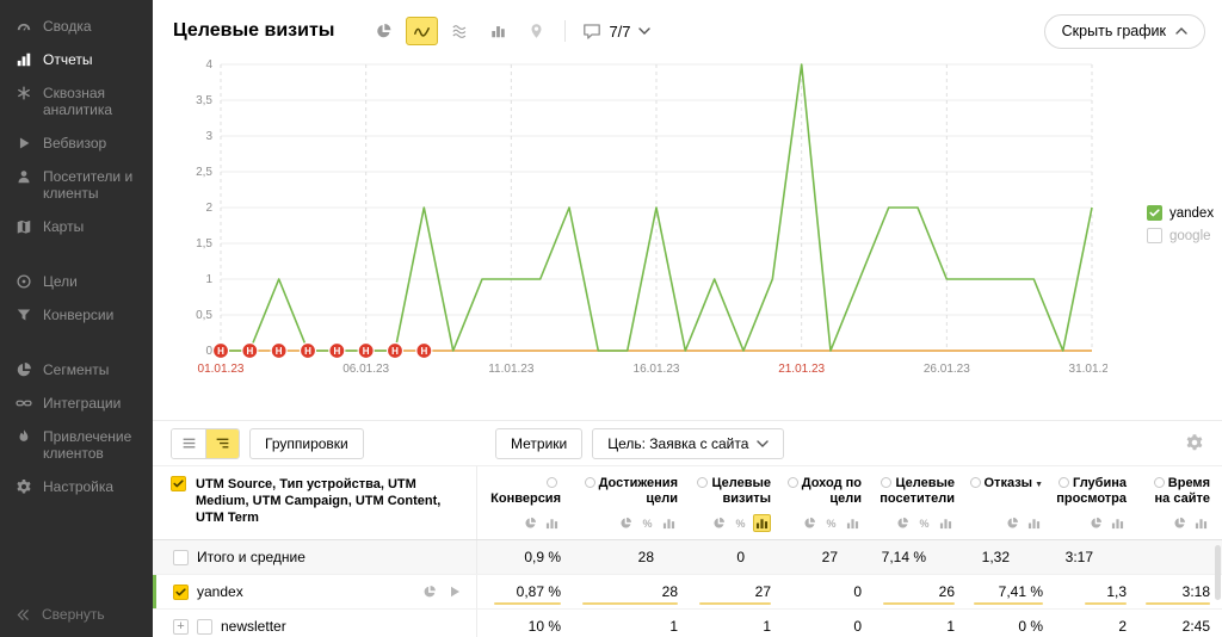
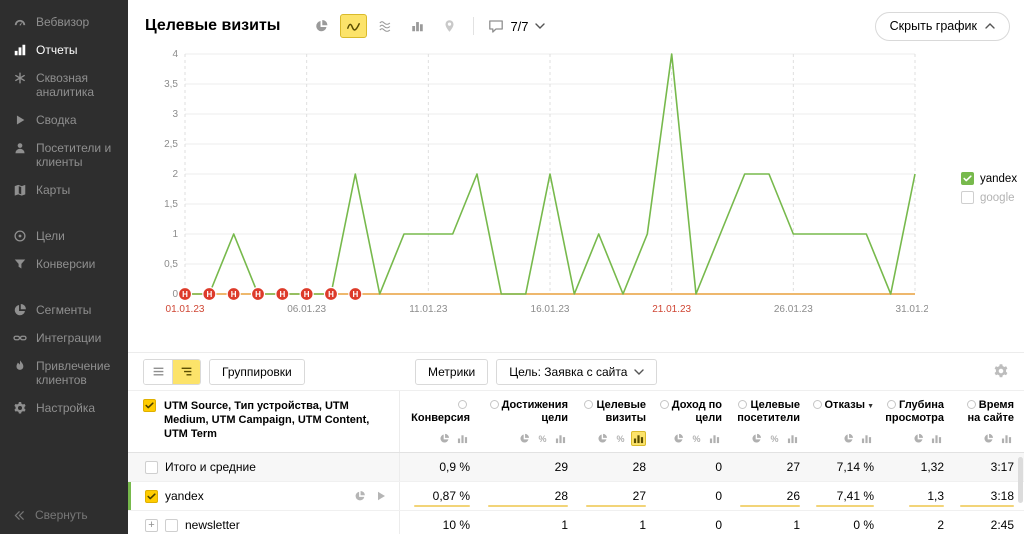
- Сводка
+ Вебвизор
  Отчеты
  Сквозная аналитика
- Вебвизор
+ Сводка
  Посетители и клиенты
  Карты
  Цели
  Конверсии
  Сегменты
  Интеграции
  Привлечение клиентов
  Настройка
  Свернуть
  Целевые визиты
  7/7
  Скрыть график
  0
  0,5
  1
  1,5
  2
  2,5
  3
  3,5
  4
  01.01.23
  06.01.23
  11.01.23
  16.01.23
  21.01.23
  26.01.23
  31.01.2
  Н
  Н
  Н
  Н
  Н
  Н
  Н
  Н
  yandex
  google
  Группировки
  Метрики
  Цель: Заявка с сайта
  UTM Source, Тип устройства, UTM Medium, UTM Campaign, UTM Content, UTM Term
  Конверсия
  Достижения цели
  %
  Целевые визиты
  %
  Доход по цели
  %
  Целевые посетители
  %
  Отказы
  Глубина просмотра
  Время на сайте
  Итого и средние
  0,9 %
+ 29
  28
  0
  27
  7,14 %
  1,32
  3:17
  yandex
  0,87 %
  28
  27
  0
  26
  7,41 %
  1,3
  3:18
  +
  newsletter
  10 %
  1
  1
  0
  1
  0 %
  2
  2:45
